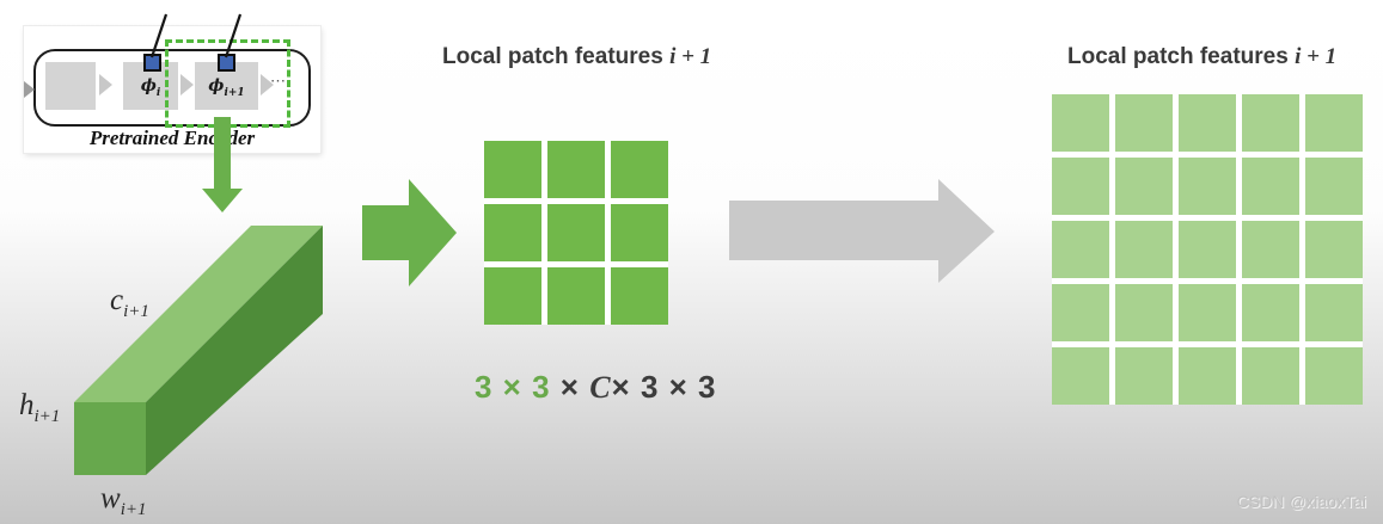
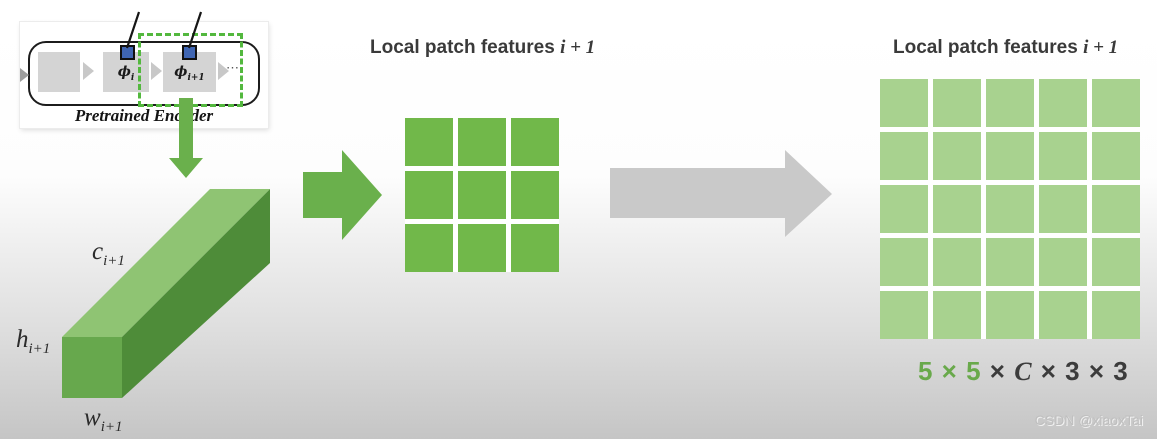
  ϕi
  ϕi+1
  ⋯
  Pretrained Encder
  ci+1
  hi+1
  wi+1
  Local patch features i + 1
- 3 × 3 × C× 3 × 3
  Local patch features i + 1
+ 5 × 5 × C × 3 × 3
  CSDN @xiaoxTai
